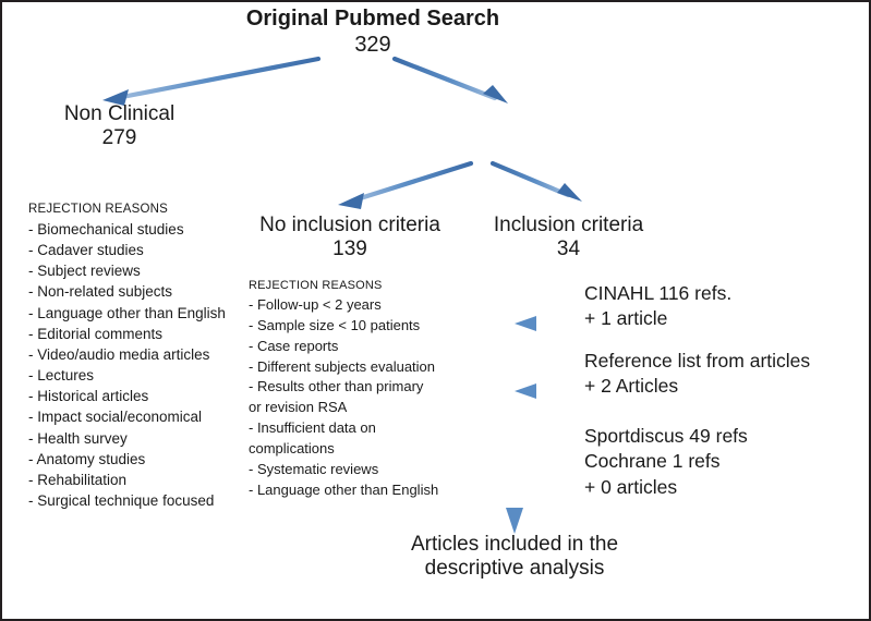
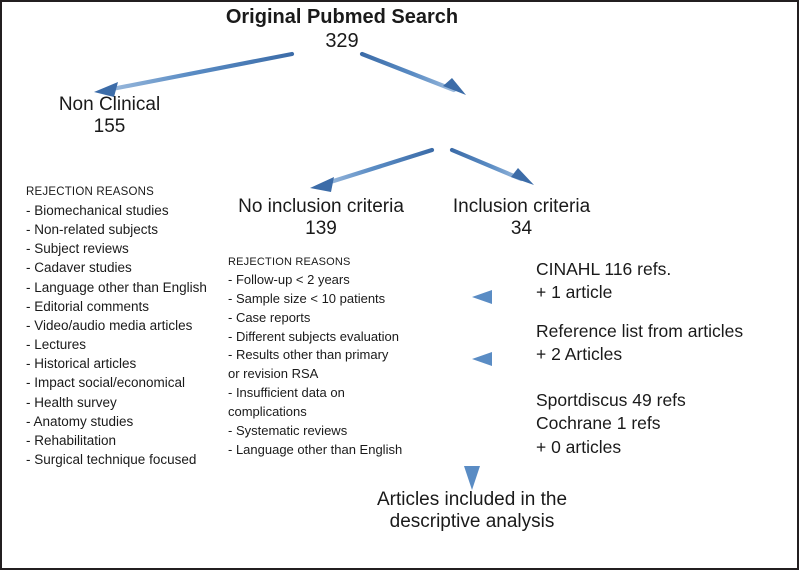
  Original Pubmed Search
  329
  Non Clinical
- 279
+ 155
  No inclusion criteria
  139
  Inclusion criteria
  34
  Articles included in the
  descriptive analysis
  REJECTION REASONS
  - Biomechanical studies
- - Cadaver studies
+ - Non-related subjects
  - Subject reviews
- - Non-related subjects
+ - Cadaver studies
  - Language other than English
  - Editorial comments
  - Video/audio media articles
  - Lectures
  - Historical articles
  - Impact social/economical
  - Health survey
  - Anatomy studies
  - Rehabilitation
  - Surgical technique focused
  REJECTION REASONS
  - Follow-up < 2 years
  - Sample size < 10 patients
  - Case reports
  - Different subjects evaluation
  - Results other than primary
  or revision RSA
  - Insufficient data on
  complications
  - Systematic reviews
  - Language other than English
  CINAHL 116 refs.
  + 1 article
  Reference list from articles
  + 2 Articles
  Sportdiscus 49 refs
  Cochrane 1 refs
  + 0 articles
